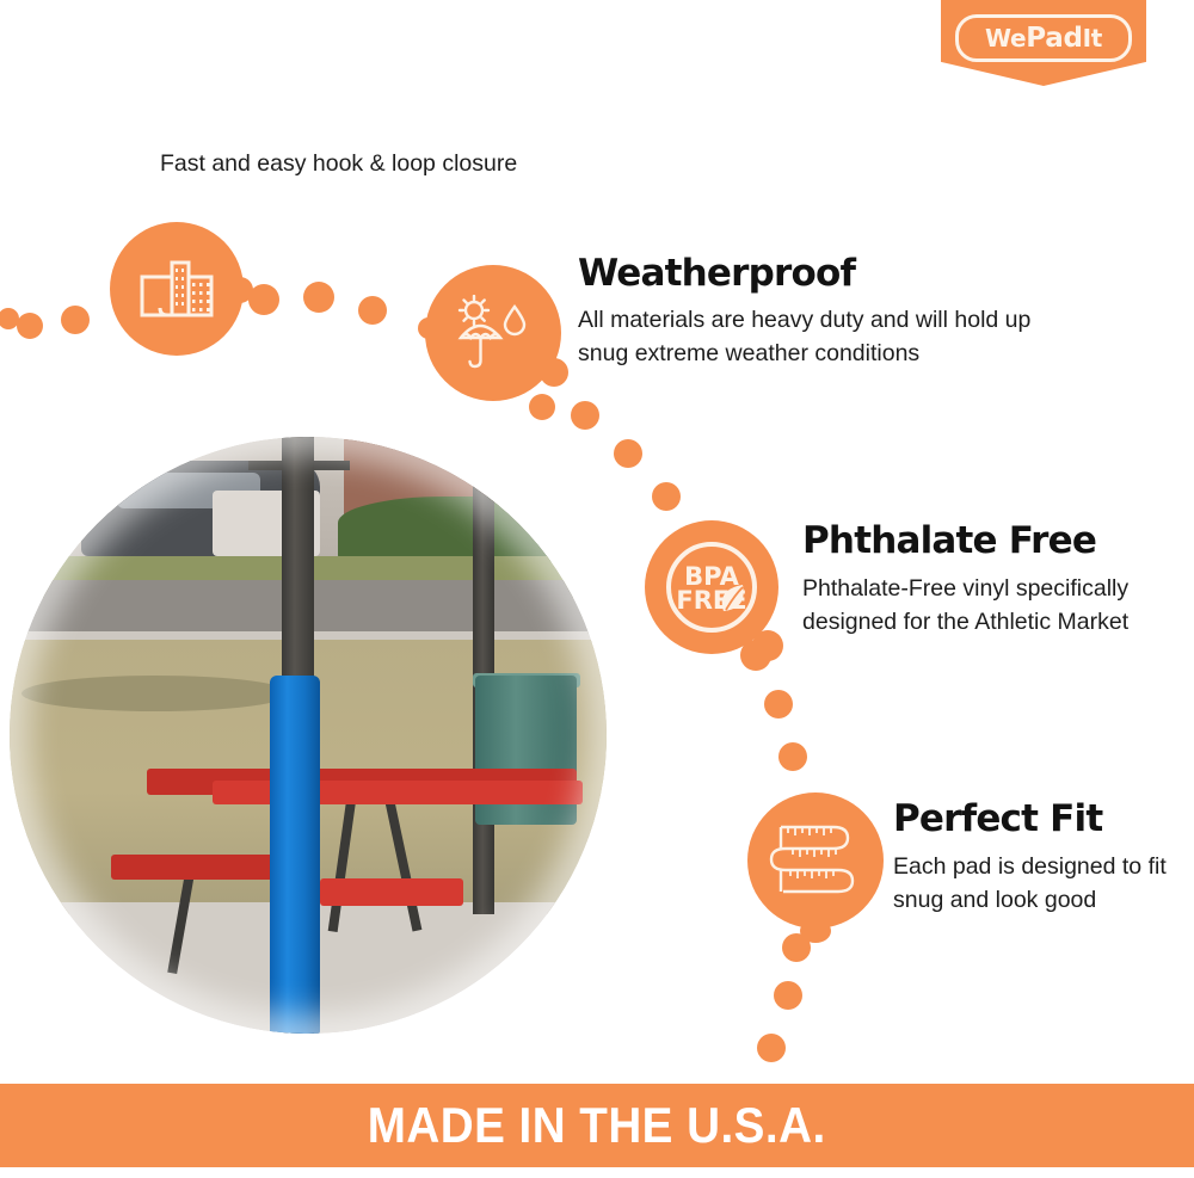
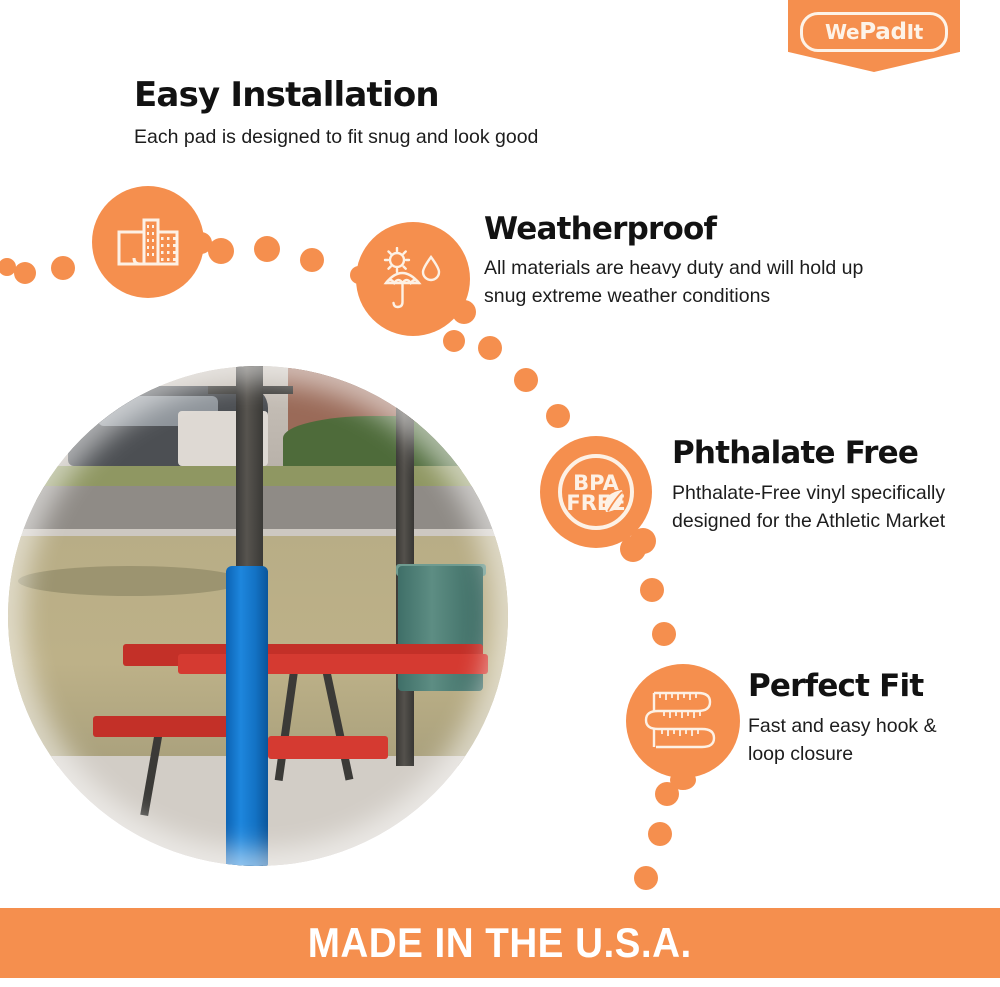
  WePadIt
+ Easy Installation
- Fast and easy hook & loop closure
+ Each pad is designed to fit snug and look good
  Weatherproof
  All materials are heavy duty and will hold up snug extreme weather conditions
  Phthalate Free
  Phthalate-Free vinyl specifically designed for the Athletic Market
  Perfect Fit
- Each pad is designed to fit snug and look good
+ Fast and easy hook & loop closure
  BPA
  FRE
  MADE IN THE U.S.A.
